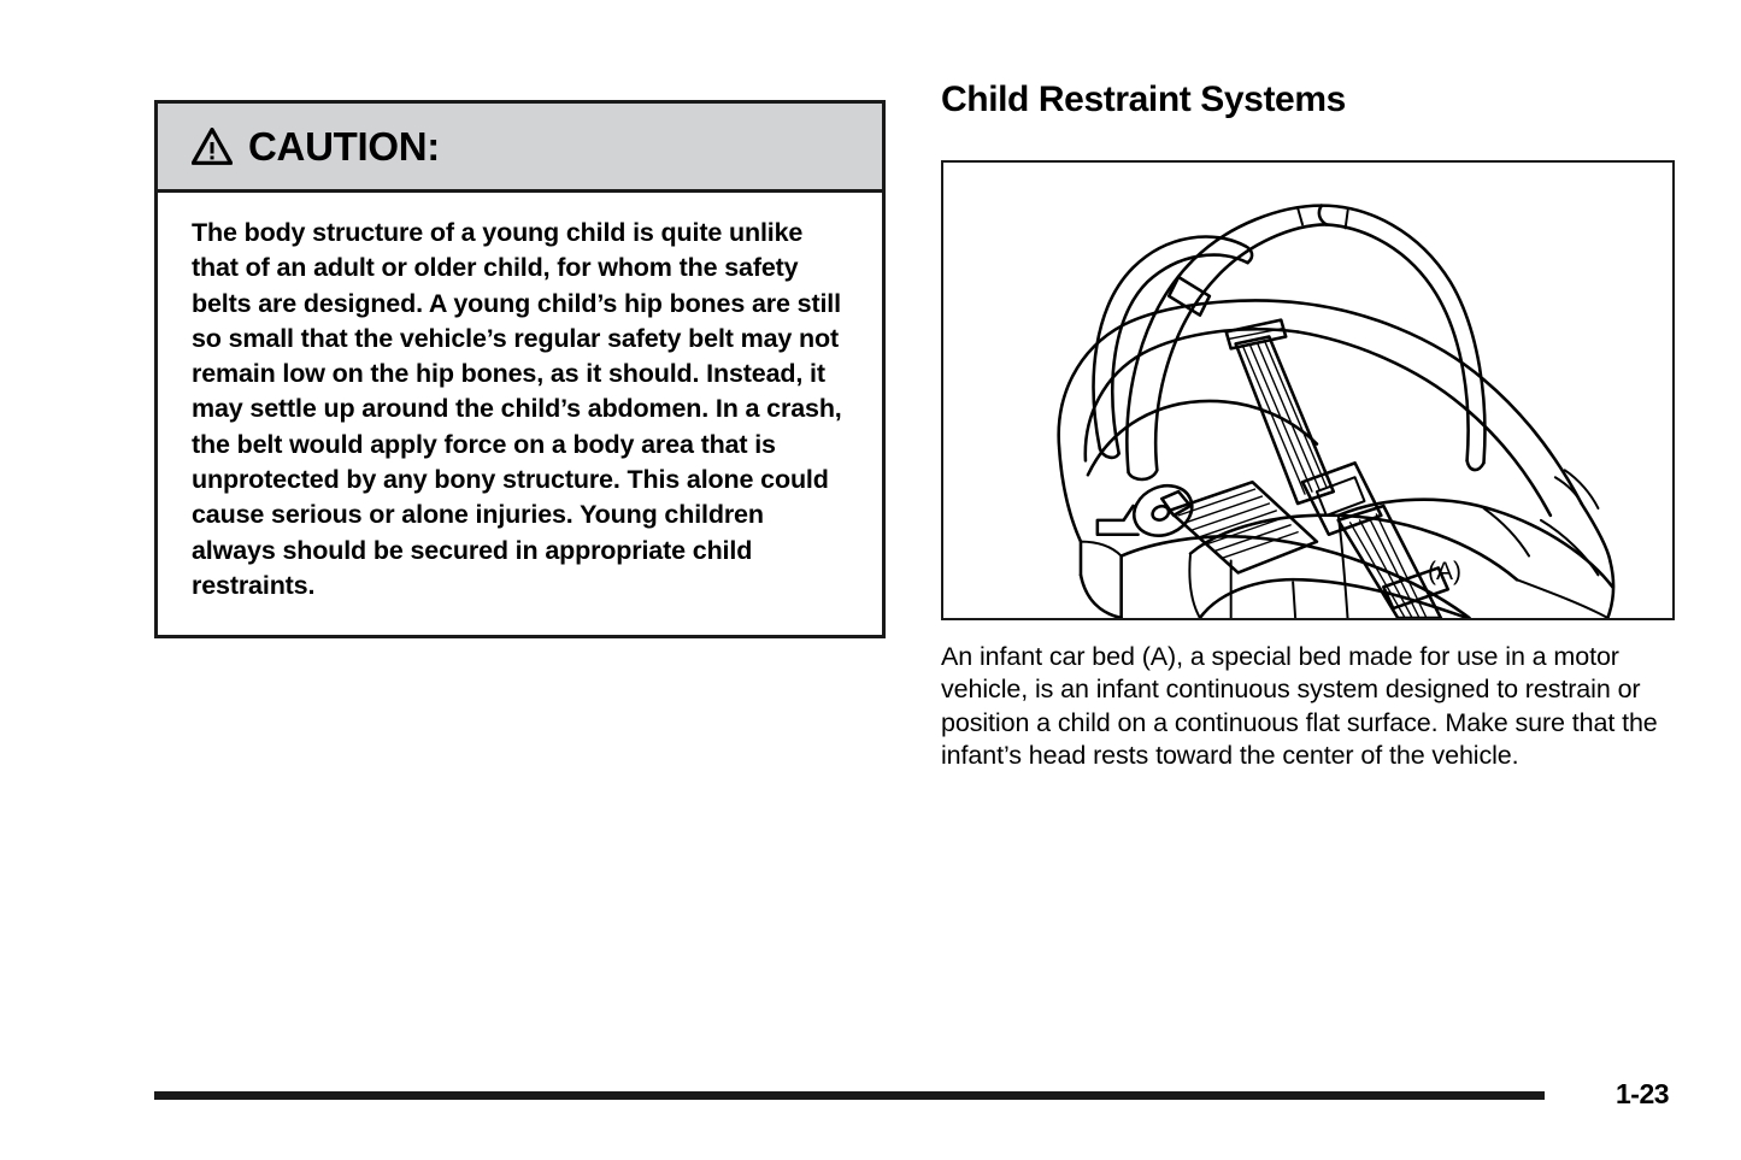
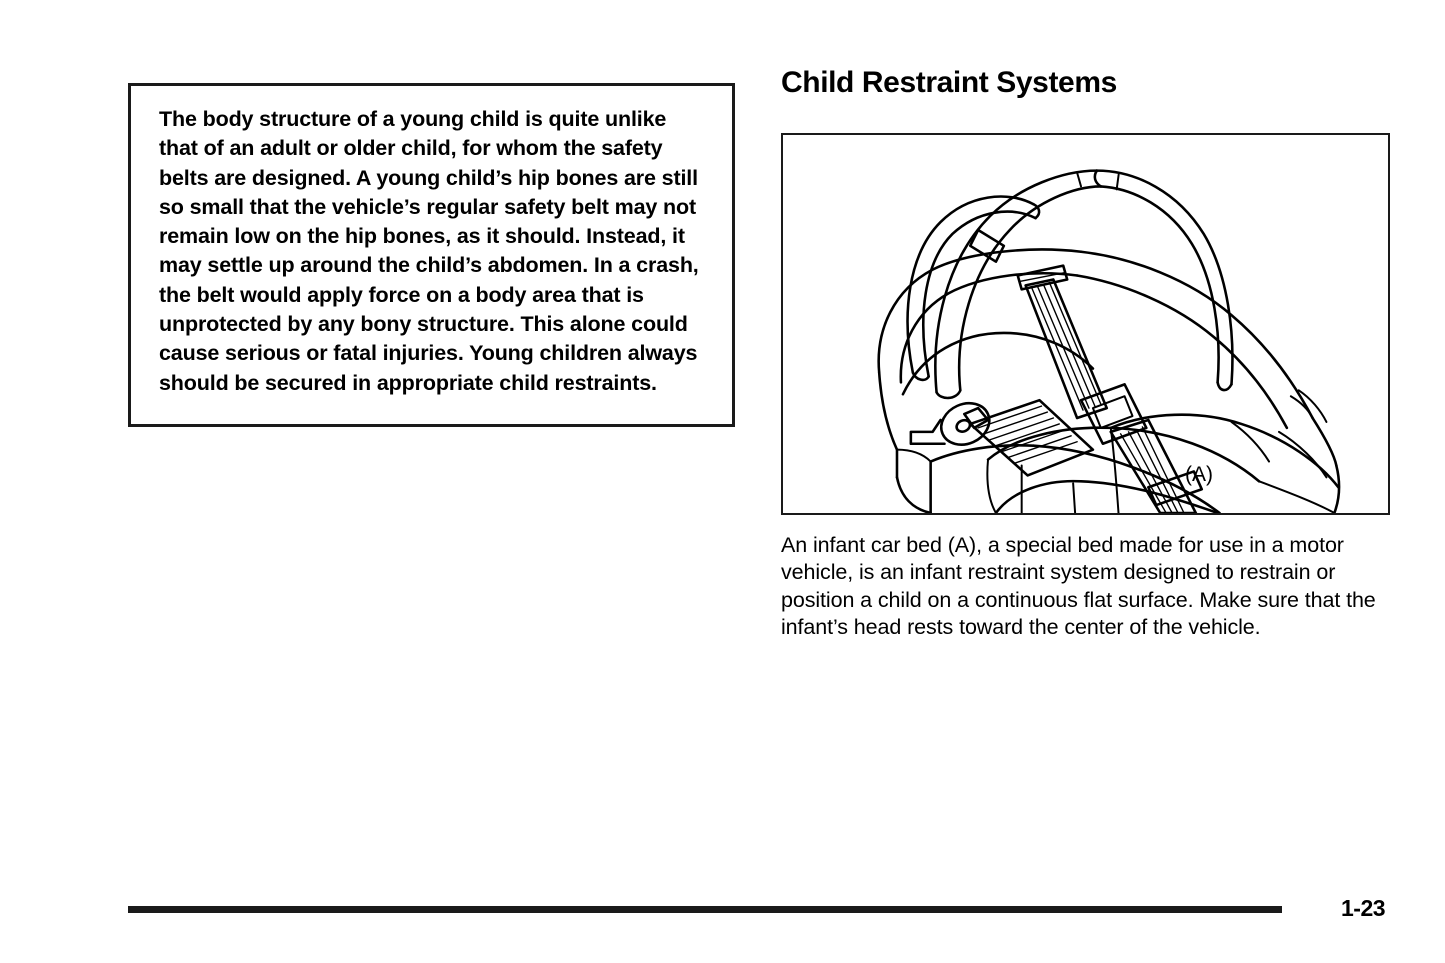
- CAUTION:
- The body structure of a young child is quite unlike that of an adult or older child, for whom the safety belts are designed. A young child’s hip bones are still so small that the vehicle’s regular safety belt may not remain low on the hip bones, as it should. Instead, it may settle up around the child’s abdomen. In a crash, the belt would apply force on a body area that is unprotected by any bony structure. This alone could cause serious or alone injuries. Young children always should be secured in appropriate child restraints.
+ The body structure of a young child is quite unlike that of an adult or older child, for whom the safety belts are designed. A young child’s hip bones are still so small that the vehicle’s regular safety belt may not remain low on the hip bones, as it should. Instead, it may settle up around the child’s abdomen. In a crash, the belt would apply force on a body area that is unprotected by any bony structure. This alone could cause serious or fatal injuries. Young children always should be secured in appropriate child restraints.
  Child Restraint Systems
  (A)
- An infant car bed (A), a special bed made for use in a motor vehicle, is an infant continuous system designed to restrain or position a child on a continuous flat surface. Make sure that the infant’s head rests toward the center of the vehicle.
+ An infant car bed (A), a special bed made for use in a motor vehicle, is an infant restraint system designed to restrain or position a child on a continuous flat surface. Make sure that the infant’s head rests toward the center of the vehicle.
  1-23
